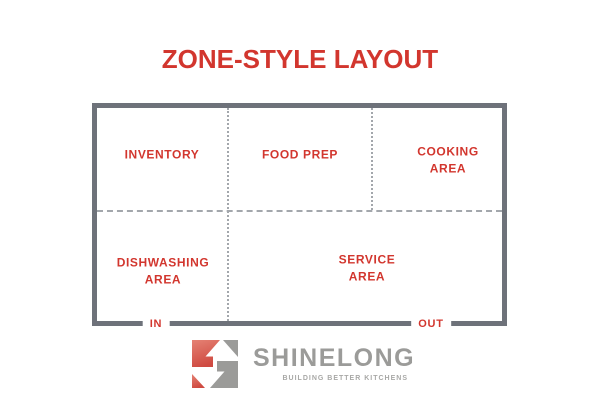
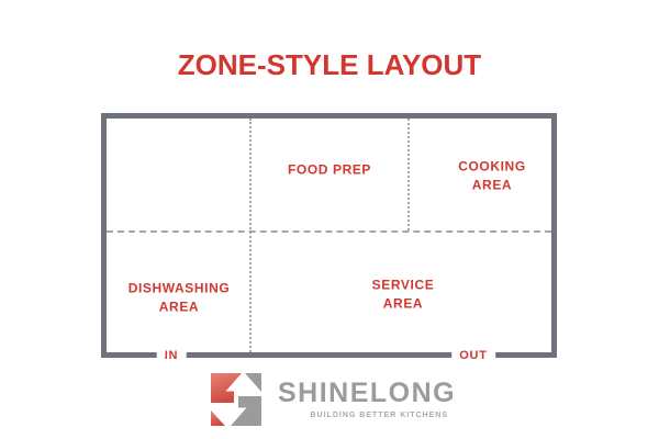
  ZONE-STYLE LAYOUT
- INVENTORY
  FOOD PREP
  COOKING
  AREA
  DISHWASHING
  AREA
  SERVICE
  AREA
  IN
  OUT
  SHINELONG
